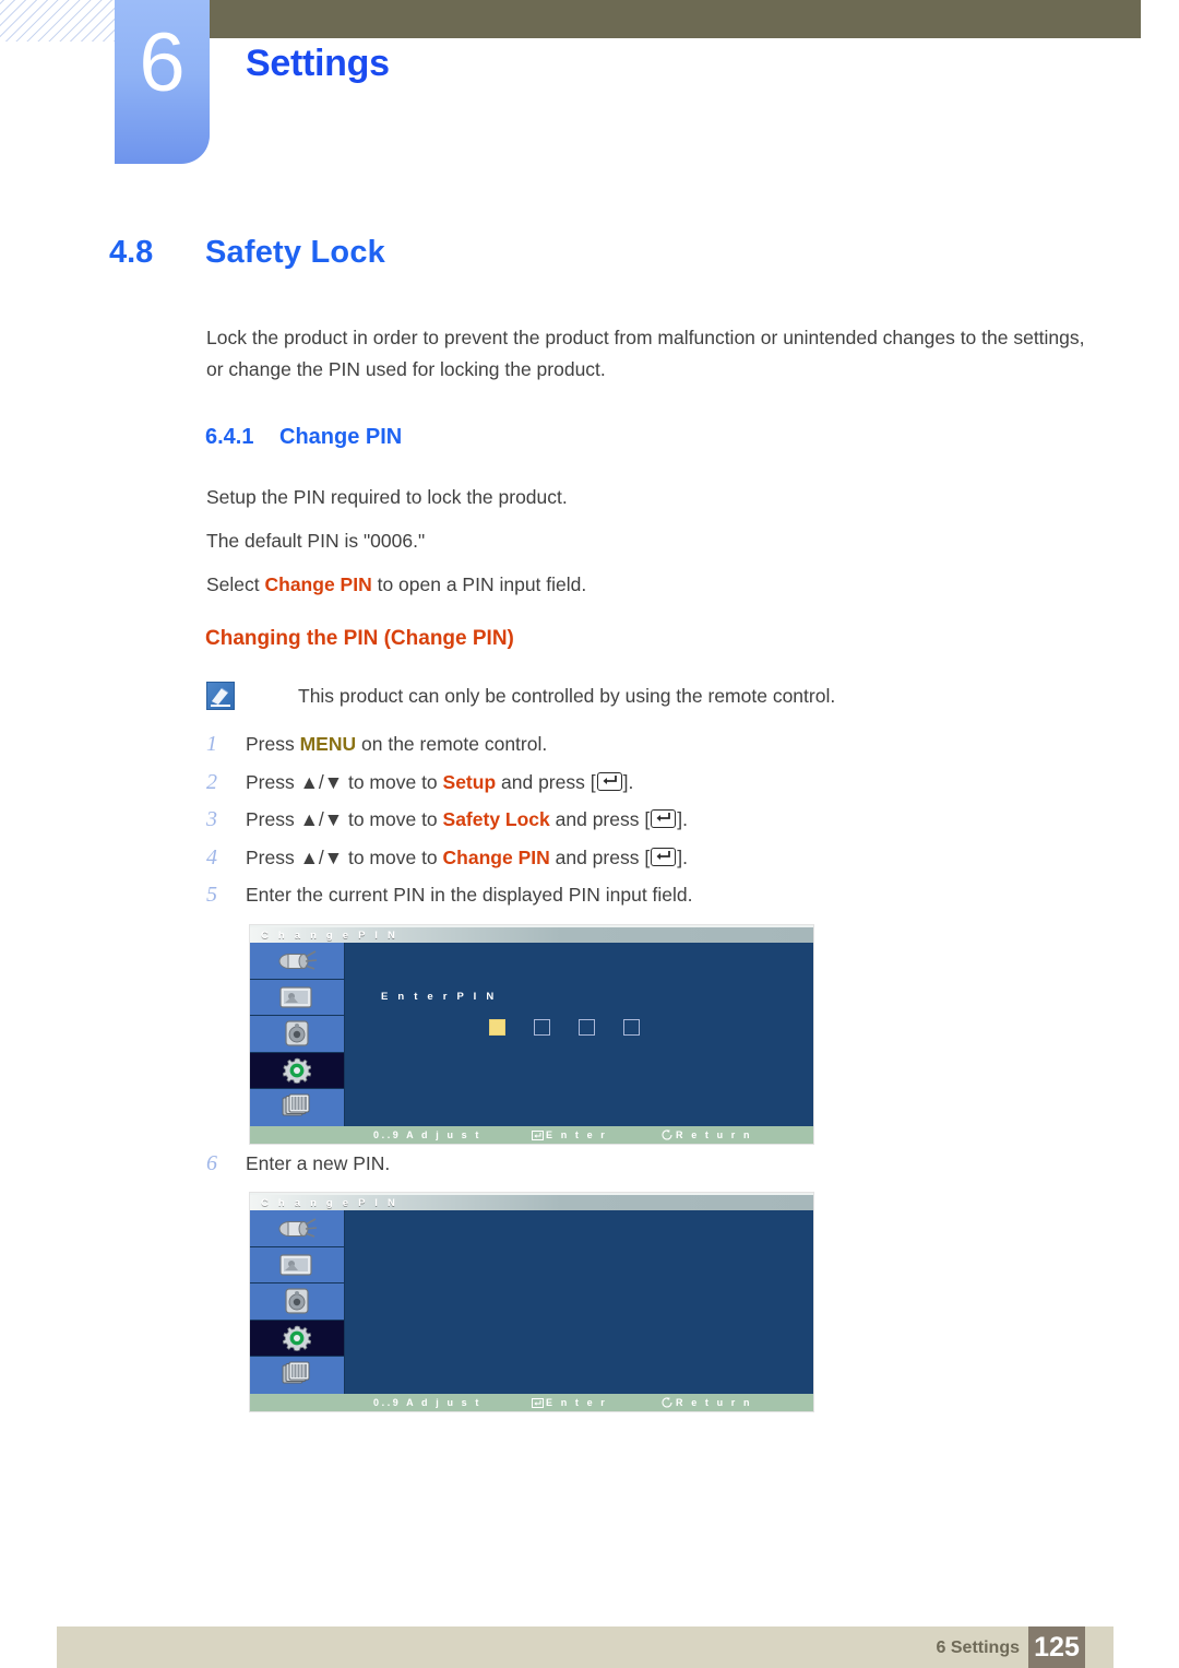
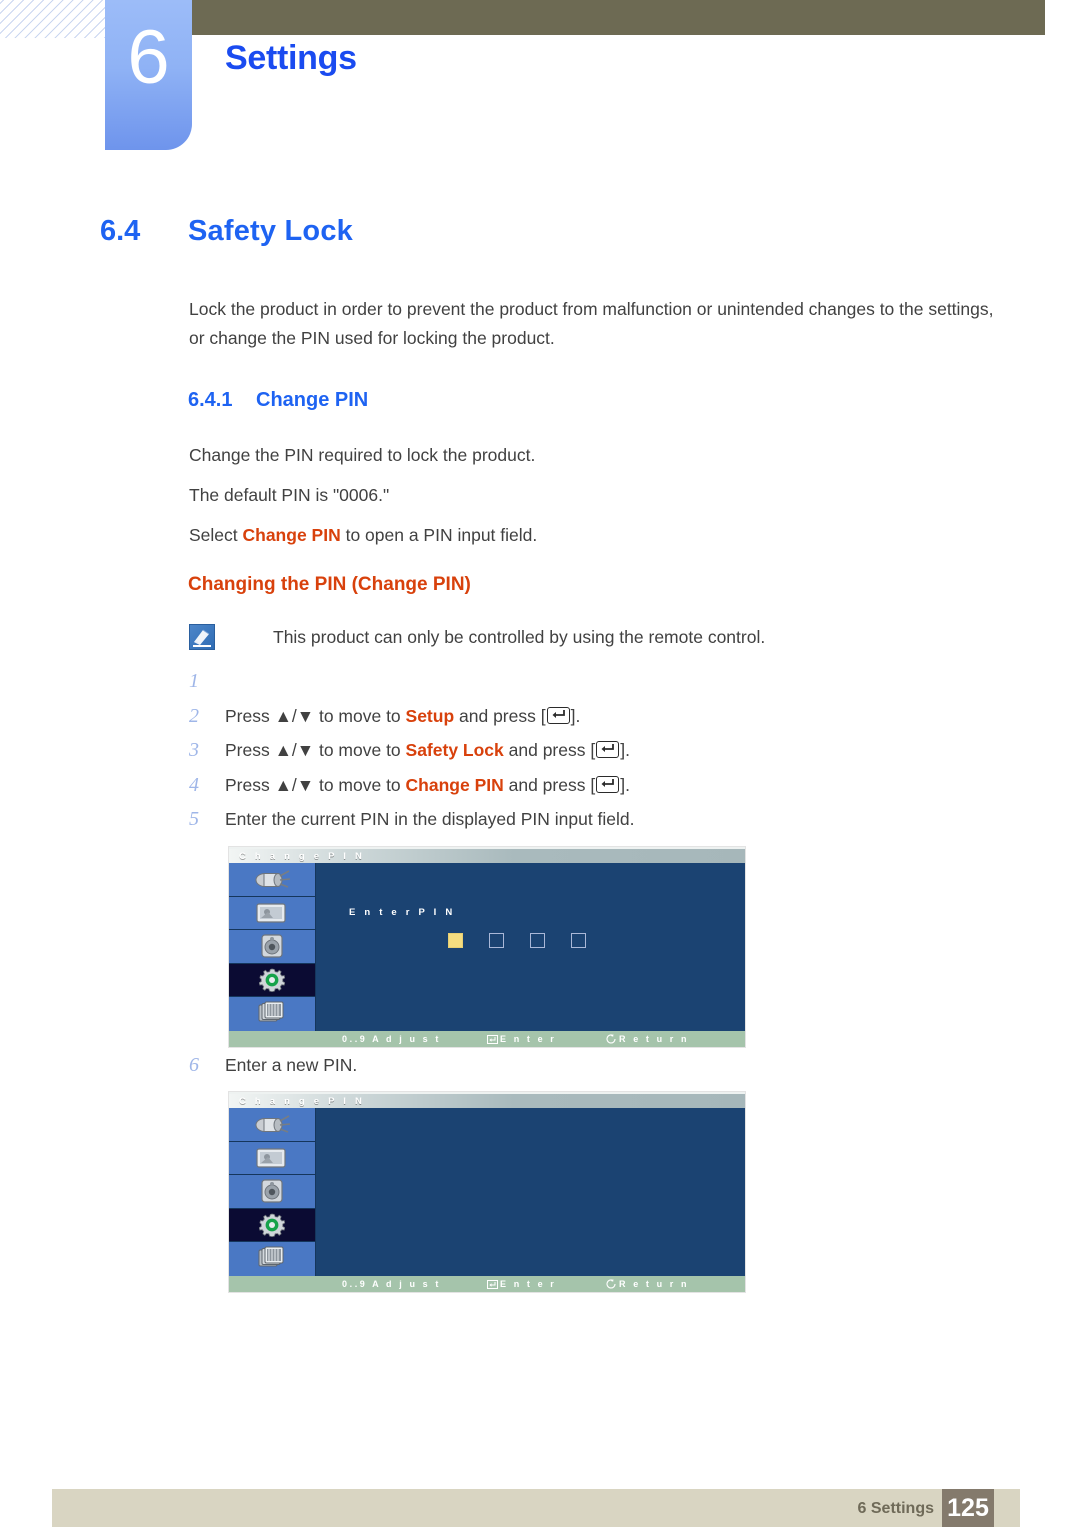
  6
  Settings
- 4.8
+ 6.4
  Safety Lock
  Lock the product in order to prevent the product from malfunction or unintended changes to the settings, or change the PIN used for locking the product.
  6.4.1
  Change PIN
- Setup the PIN required to lock the product.
+ Change the PIN required to lock the product.
  The default PIN is "0006."
  Select Change PIN to open a PIN input field.
  Changing the PIN (Change PIN)
  This product can only be controlled by using the remote control.
  1
- Press MENU on the remote control.
  2
  Press ▲/▼ to move to Setup and press [ ].
  3
  Press ▲/▼ to move to Safety Lock and press [ ].
  4
  Press ▲/▼ to move to Change PIN and press [ ].
  5
  Enter the current PIN in the displayed PIN input field.
  C h a n g e P I N
  E n t e r P I N
  0..9 A d j u s t
  E n t e r
  R e t u r n
  6
  Enter a new PIN.
  C h a n g e P I N
  0..9 A d j u s t
  E n t e r
  R e t u r n
  6 Settings
  125
